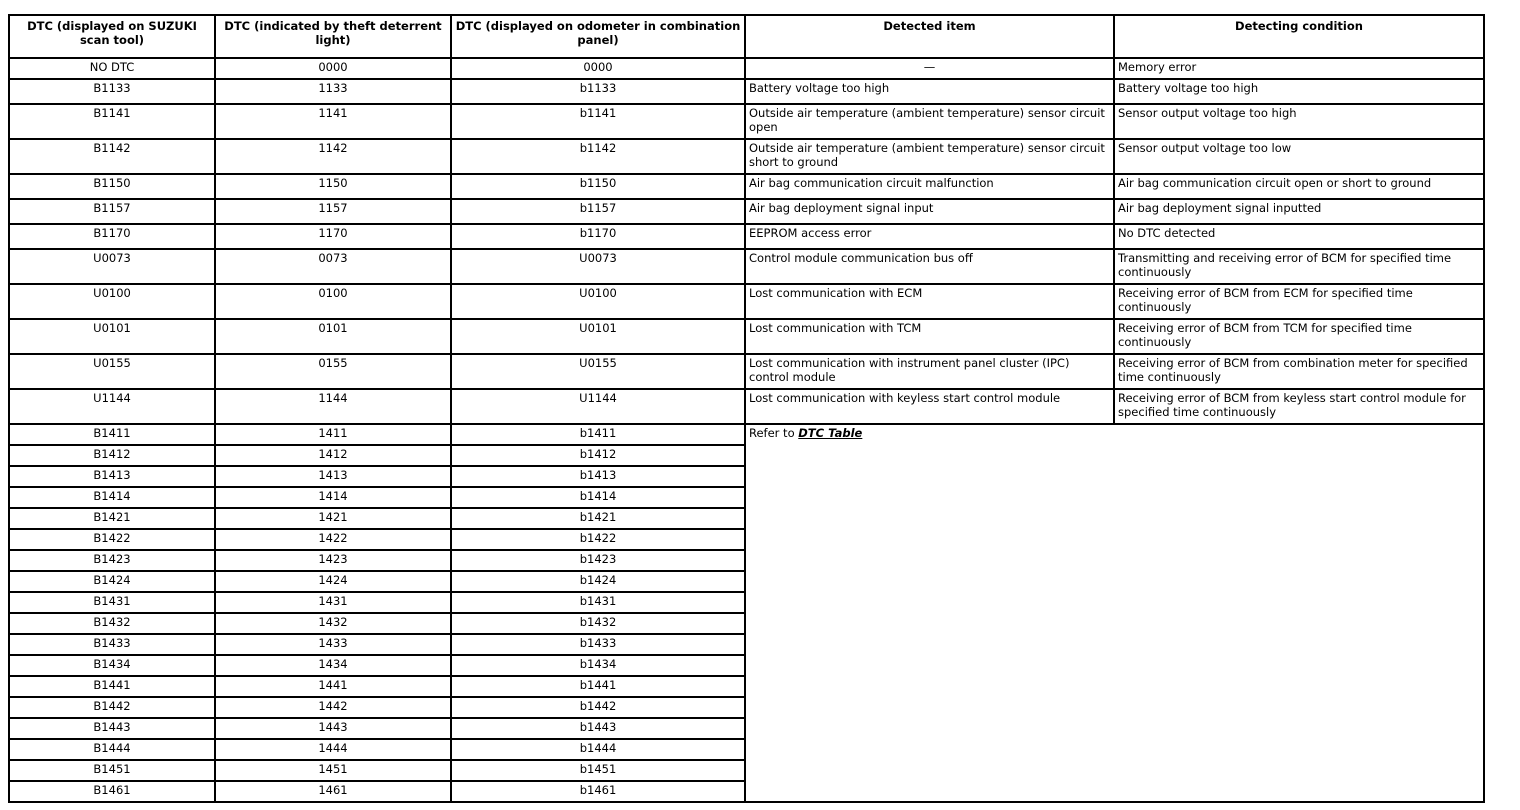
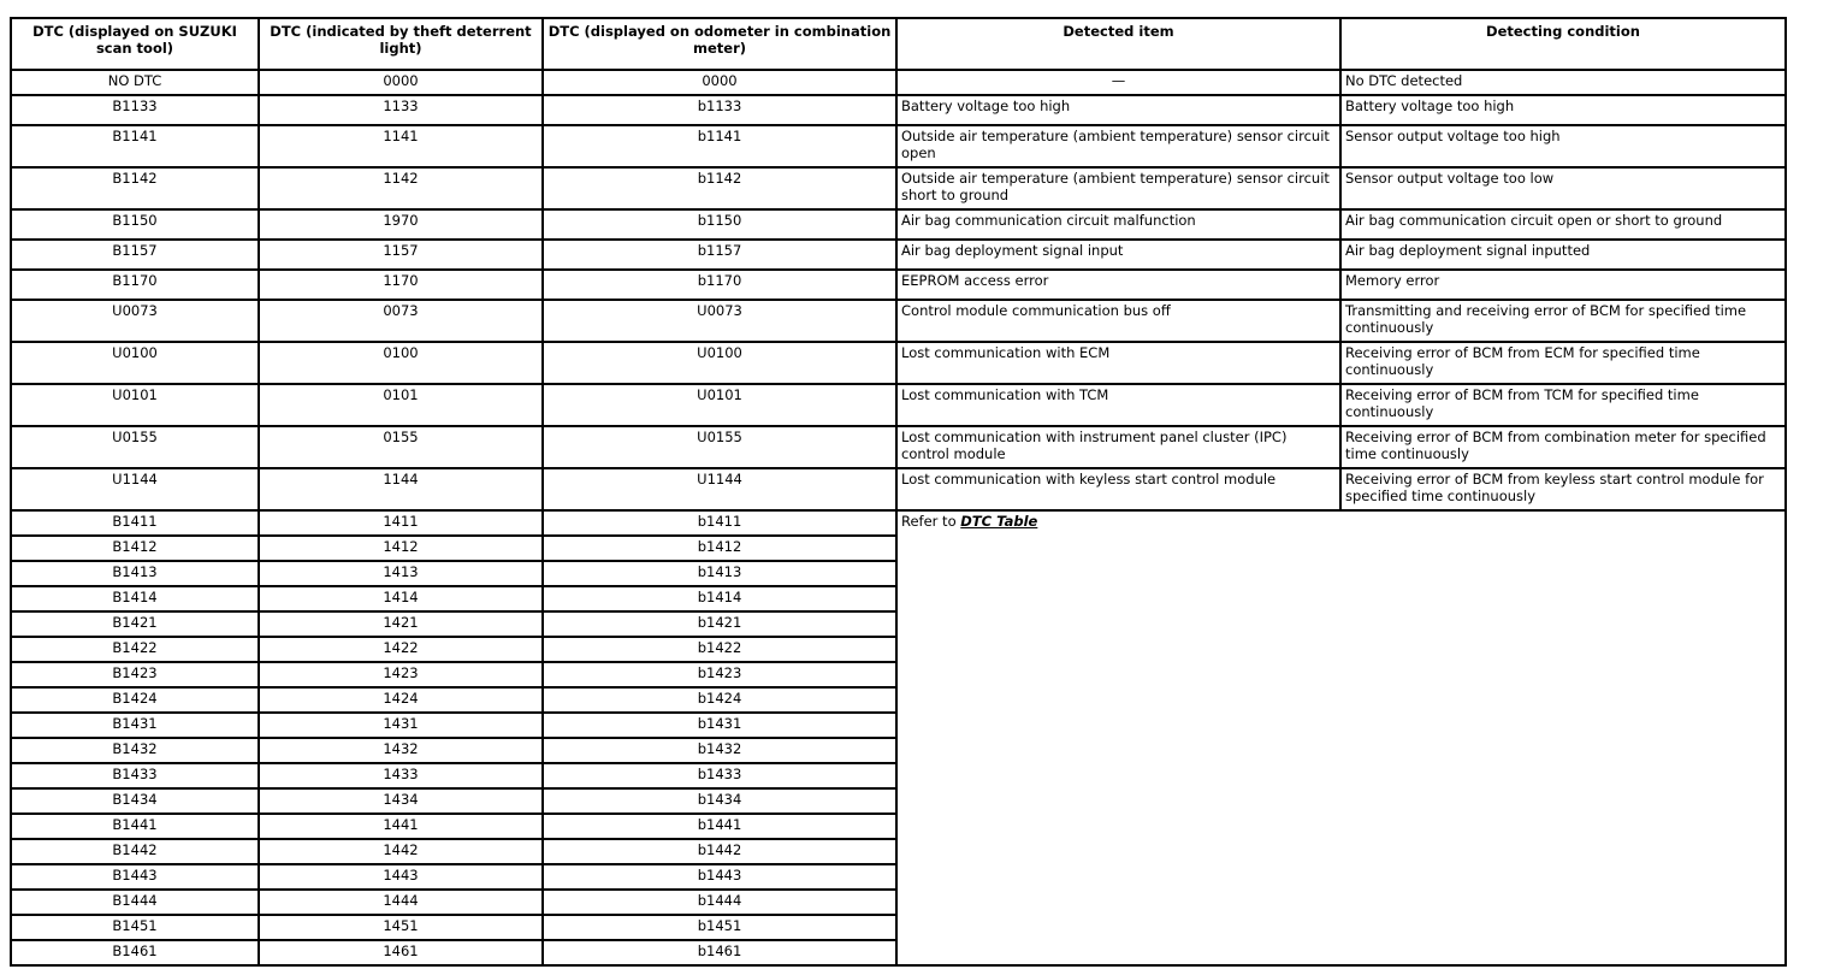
- DTC (displayed on SUZUKI scan tool)	DTC (indicated by theft deterrent light)	DTC (displayed on odometer in combination panel)	Detected item	Detecting condition
+ DTC (displayed on SUZUKI scan tool)	DTC (indicated by theft deterrent light)	DTC (displayed on odometer in combination meter)	Detected item	Detecting condition
- NO DTC	0000	0000	—	Memory error
+ NO DTC	0000	0000	—	No DTC detected
  B1133	1133	b1133	Battery voltage too high	Battery voltage too high
  B1141	1141	b1141	Outside air temperature (ambient temperature) sensor circuit open	Sensor output voltage too high
  B1142	1142	b1142	Outside air temperature (ambient temperature) sensor circuit short to ground	Sensor output voltage too low
- B1150	1150	b1150	Air bag communication circuit malfunction	Air bag communication circuit open or short to ground
+ B1150	1970	b1150	Air bag communication circuit malfunction	Air bag communication circuit open or short to ground
  B1157	1157	b1157	Air bag deployment signal input	Air bag deployment signal inputted
- B1170	1170	b1170	EEPROM access error	No DTC detected
+ B1170	1170	b1170	EEPROM access error	Memory error
  U0073	0073	U0073	Control module communication bus off	Transmitting and receiving error of BCM for specified time continuously
  U0100	0100	U0100	Lost communication with ECM	Receiving error of BCM from ECM for specified time continuously
  U0101	0101	U0101	Lost communication with TCM	Receiving error of BCM from TCM for specified time continuously
  U0155	0155	U0155	Lost communication with instrument panel cluster (IPC) control module	Receiving error of BCM from combination meter for specified time continuously
  U1144	1144	U1144	Lost communication with keyless start control module	Receiving error of BCM from keyless start control module for specified time continuously
  B1411	1411	b1411	Refer to DTC Table
  B1412	1412	b1412
  B1413	1413	b1413
  B1414	1414	b1414
  B1421	1421	b1421
  B1422	1422	b1422
  B1423	1423	b1423
  B1424	1424	b1424
  B1431	1431	b1431
  B1432	1432	b1432
  B1433	1433	b1433
  B1434	1434	b1434
  B1441	1441	b1441
  B1442	1442	b1442
  B1443	1443	b1443
  B1444	1444	b1444
  B1451	1451	b1451
  B1461	1461	b1461
